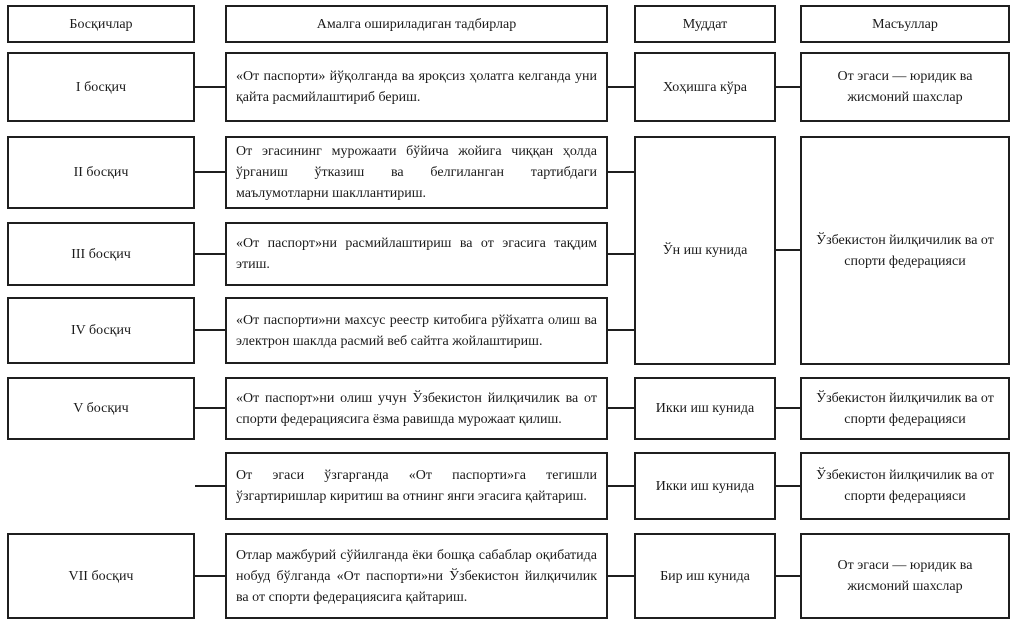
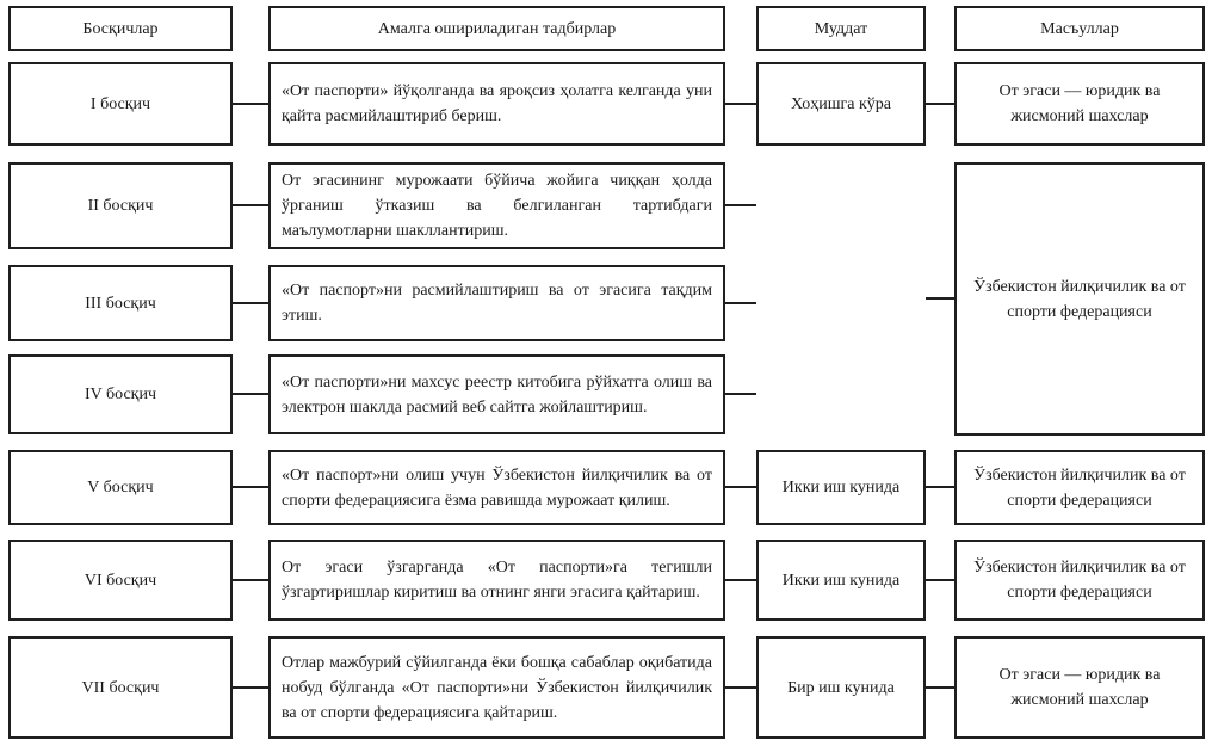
  Босқичлар
  Амалга ошириладиган тадбирлар
  Муддат
  Масъуллар
  I босқич
  «От паспорти» йўқолганда ва яроқсиз ҳолатга келганда уни қайта расмийлаштириб бериш.
  Хоҳишга кўра
  От эгаси — юридик ва жисмоний шахслар
  II босқич
  От эгасининг мурожаати бўйича жойига чиққан ҳолда ўрганиш ўтказиш ва белгиланган тартибдаги маълумотларни шакллантириш.
  III босқич
  «От паспорт»ни расмийлаштириш ва от эгасига тақдим этиш.
  IV босқич
  «От паспорти»ни махсус реестр китобига рўйхатга олиш ва электрон шаклда расмий веб сайтга жойлаштириш.
- Ўн иш кунида
  Ўзбекистон йилқичилик ва от спорти федерацияси
  V босқич
  «От паспорт»ни олиш учун Ўзбекистон йилқичилик ва от спорти федерациясига ёзма равишда мурожаат қилиш.
  Икки иш кунида
  Ўзбекистон йилқичилик ва от спорти федерацияси
+ VI босқич
  От эгаси ўзгарганда «От паспорти»га тегишли ўзгартиришлар киритиш ва отнинг янги эгасига қайтариш.
  Икки иш кунида
  Ўзбекистон йилқичилик ва от спорти федерацияси
  VII босқич
  Отлар мажбурий сўйилганда ёки бошқа сабаблар оқибатида нобуд бўлганда «От паспорти»ни Ўзбекистон йилқичилик ва от спорти федерациясига қайтариш.
  Бир иш кунида
  От эгаси — юридик ва жисмоний шахслар
